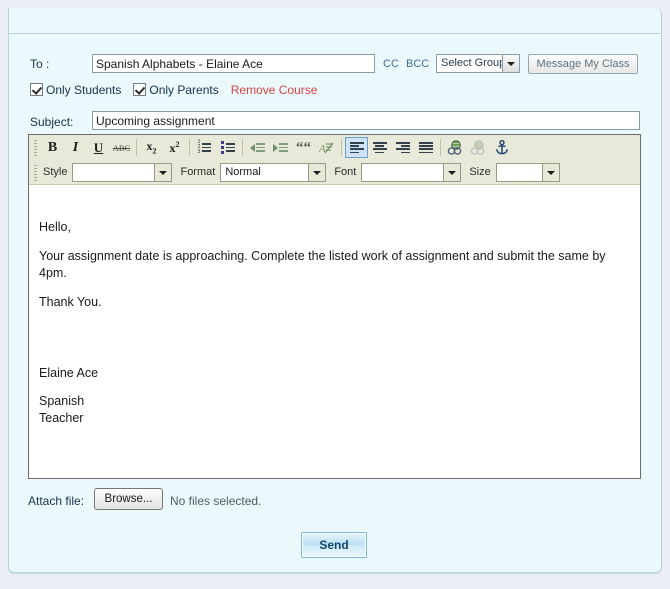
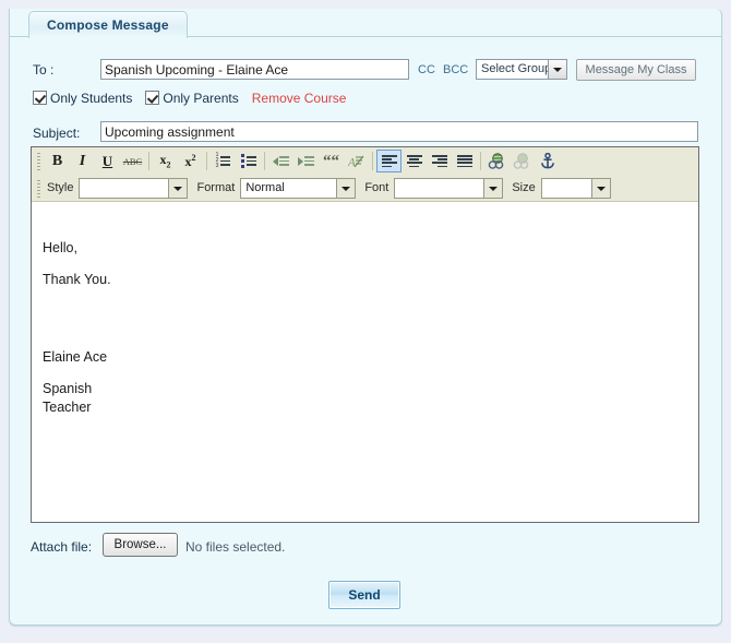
+ Compose Message
  To :
- Spanish Alphabets - Elaine Ace
+ Spanish Upcoming - Elaine Ace
  CC
  BCC
  Select Grou
  Message My Class
  Only Students Only Parents Remove Course
  Subject:
  Upcoming assignment
  B
  I
  U
  ABC
  x2
  x2
  ““
  A
  Style
  Format
  Normal
  Font
  Size
  Hello,
- Your assignment date is approaching. Complete the listed work of assignment and submit the same by 4pm.
  Thank You.
  Elaine Ace
  Spanish
  Teacher
  Attach file:
  Browse...
  No files selected.
  Send
